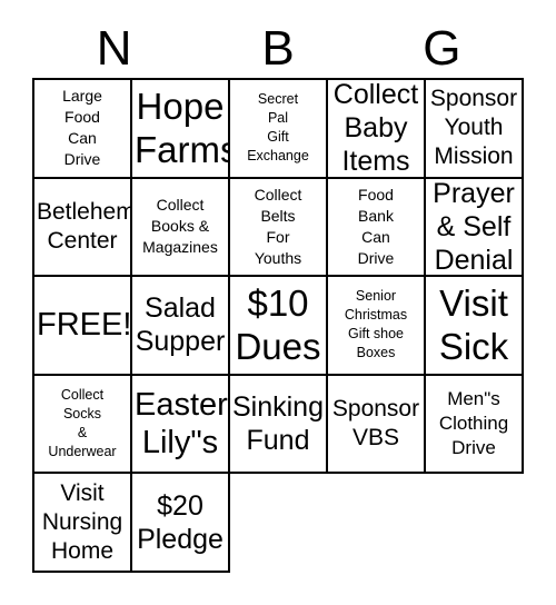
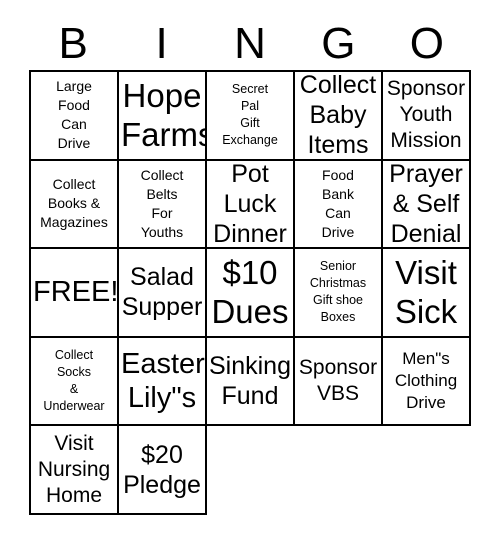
- N
+ B
+ I
- B
+ N
  G
+ O
  Large
  Food
  Can
  Drive
  Hope
  Farm
  Secret
  Pal
  Gift
  Exchange
  Collect
  Baby
  Items
  Sponsor
  Youth
  Mission
- Betlehem
- Center
  Collect
  Books &
  Magazines
  Collect
  Belts
  For
  Youths
+ Pot
+ Luck
+ Dinner
  Food
  Bank
  Can
  Drive
  Prayer
  & Self
  Denial
  FREE!
  Salad
  Supper
  $10
  Dues
  Senior
  Christmas
  Gift shoe
  Boxes
  Visit
  Sick
  Collect
  Socks
  &
  Underwear
  Easter
  Lily"s
  Sinking
  Fund
  Sponsor
  VBS
  Men"s
  Clothing
  Drive
  Visit
  Nursing
  Home
  $20
  Pledge
